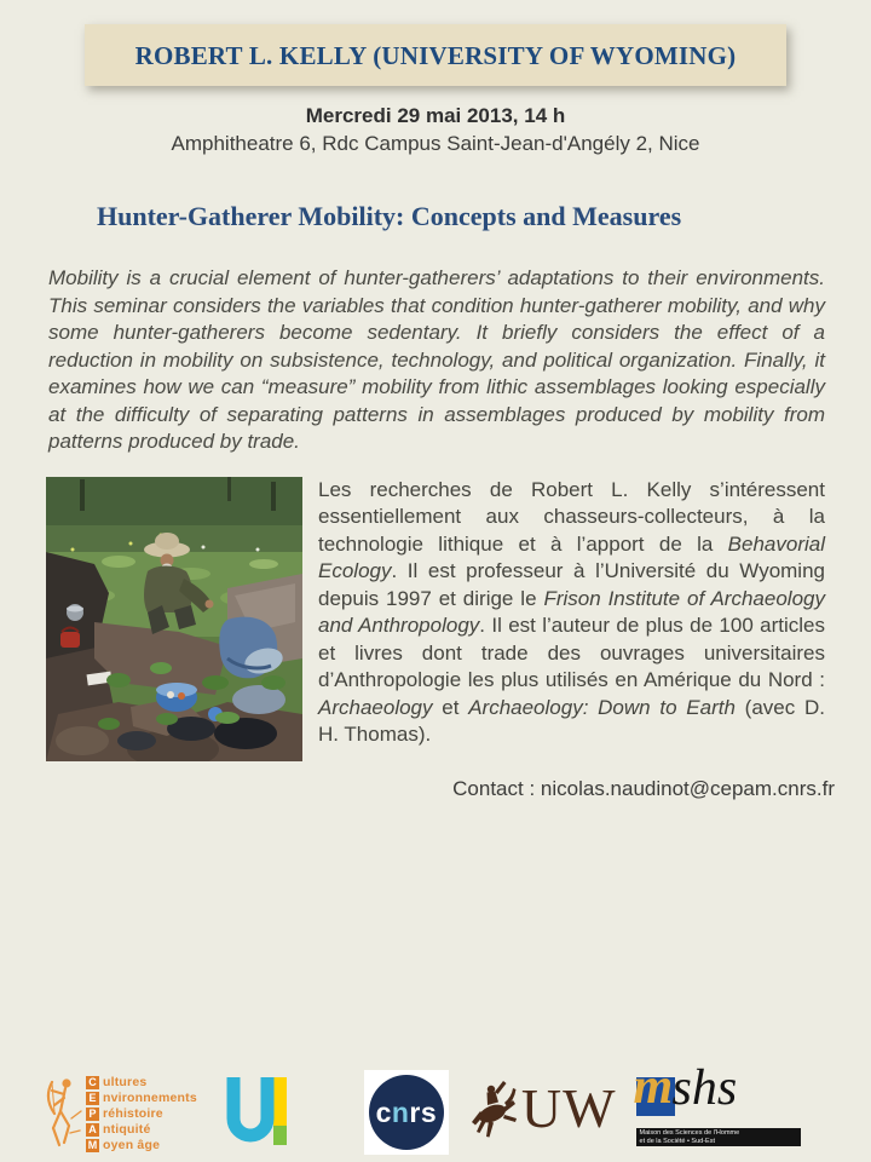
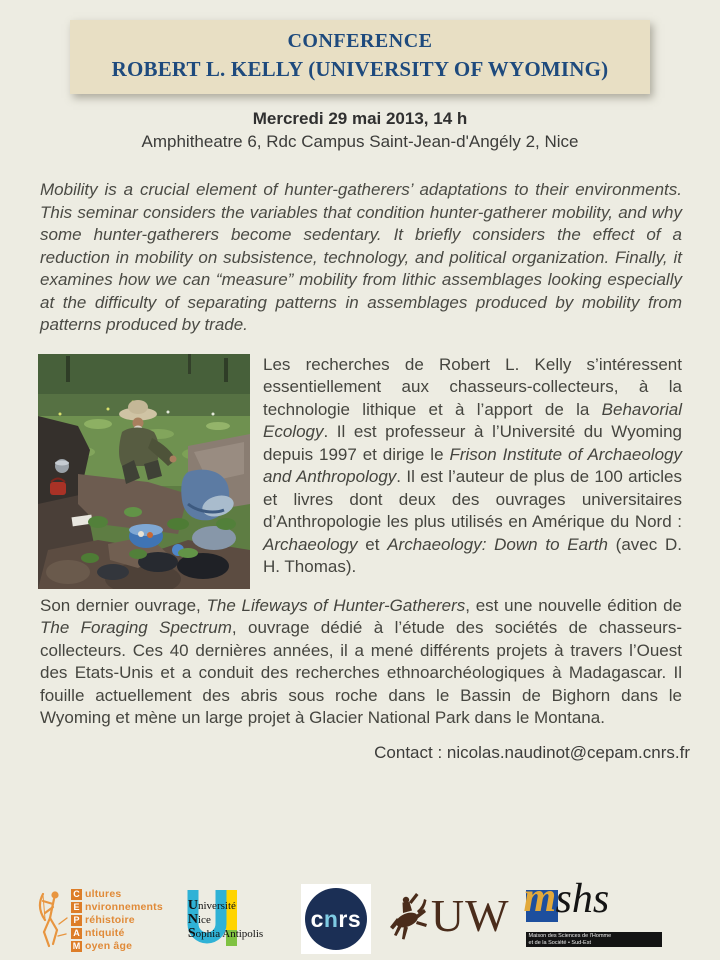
+ CONFERENCE
  ROBERT L. KELLY (UNIVERSITY OF WYOMING)
  Mercredi 29 mai 2013, 14 h
  Amphitheatre 6, Rdc Campus Saint-Jean-d'Angély 2, Nice
- Hunter-Gatherer Mobility: Concepts and Measures
  Mobility is a crucial element of hunter-gatherers’ adaptations to their environments. This seminar considers the variables that condition hunter-gatherer mobility, and why some hunter-gatherers become sedentary. It briefly considers the effect of a reduction in mobility on subsistence, technology, and political organization. Finally, it examines how we can “measure” mobility from lithic assemblages looking especially at the difficulty of separating patterns in assemblages produced by mobility from patterns produced by trade.
- Les recherches de Robert L. Kelly s’intéressent essentiellement aux chasseurs-collecteurs, à la technologie lithique et à l’apport de la Behavorial Ecology. Il est professeur à l’Université du Wyoming depuis 1997 et dirige le Frison Institute of Archaeology and Anthropology. Il est l’auteur de plus de 100 articles et livres dont trade des ouvrages universitaires d’Anthropologie les plus utilisés en Amérique du Nord : Archaeology et Archaeology: Down to Earth (avec D. H. Thomas).
+ Les recherches de Robert L. Kelly s’intéressent essentiellement aux chasseurs-collecteurs, à la technologie lithique et à l’apport de la Behavorial Ecology. Il est professeur à l’Université du Wyoming depuis 1997 et dirige le Frison Institute of Archaeology and Anthropology. Il est l’auteur de plus de 100 articles et livres dont deux des ouvrages universitaires d’Anthropologie les plus utilisés en Amérique du Nord : Archaeology et Archaeology: Down to Earth (avec D. H. Thomas).
+ Son dernier ouvrage, The Lifeways of Hunter-Gatherers, est une nouvelle édition de The Foraging Spectrum, ouvrage dédié à l’étude des sociétés de chasseurs-collecteurs. Ces 40 dernières années, il a mené différents projets à travers l’Ouest des Etats-Unis et a conduit des recherches ethnoarchéologiques à Madagascar. Il fouille actuellement des abris sous roche dans le Bassin de Bighorn dans le Wyoming et mène un large projet à Glacier National Park dans le Montana.
  Contact : nicolas.naudinot@cepam.cnrs.fr
  C
  ultures
  E
  nvironnements
  P
  réhistoire
  A
  ntiquité
  M
  oyen âge
+ Université
+ Nice
+ Sophia Antipolis
  cnrs
  UW
  m
  shs
